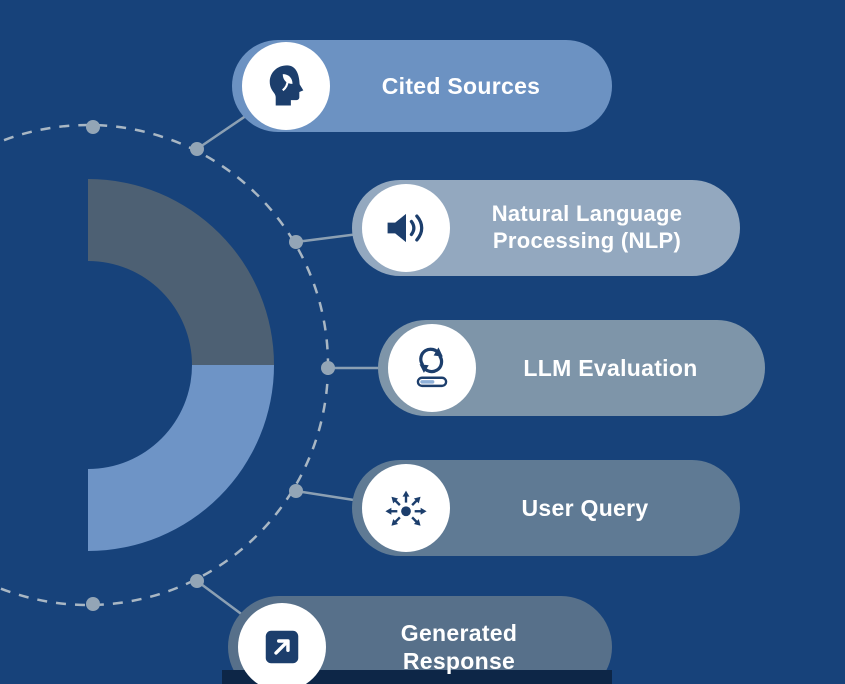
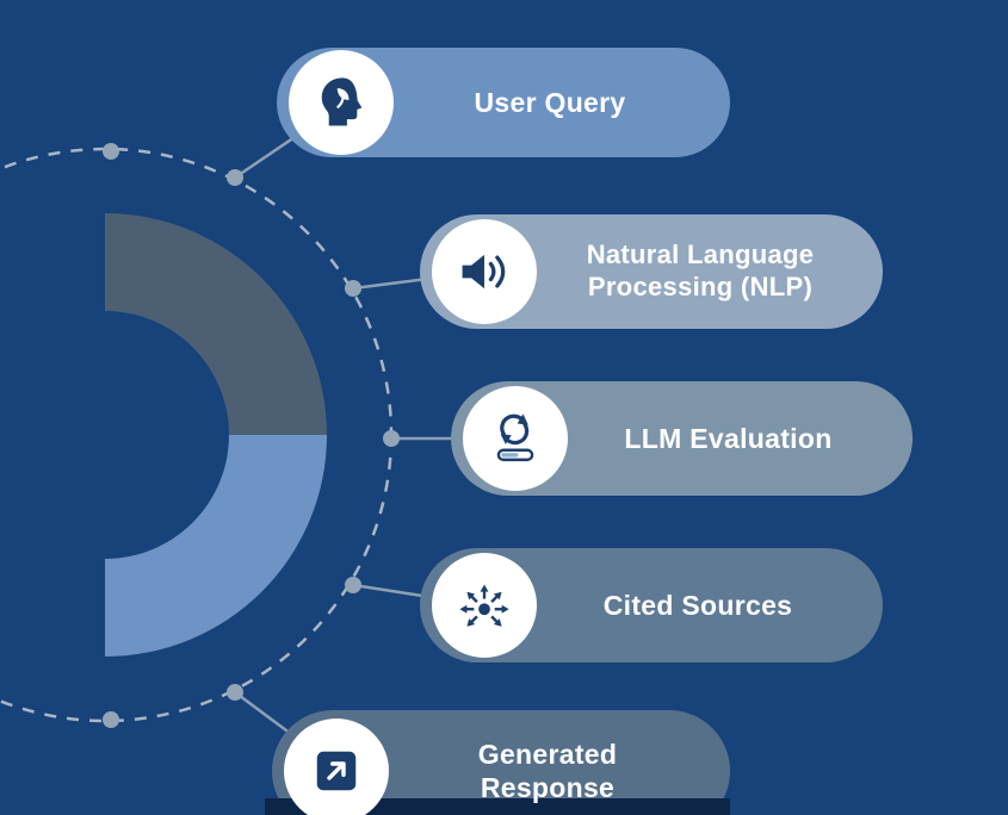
- Cited Sources
+ User Query
  Natural Language Processing (NLP)
  LLM Evaluation
- User Query
+ Cited Sources
  Generated Response
